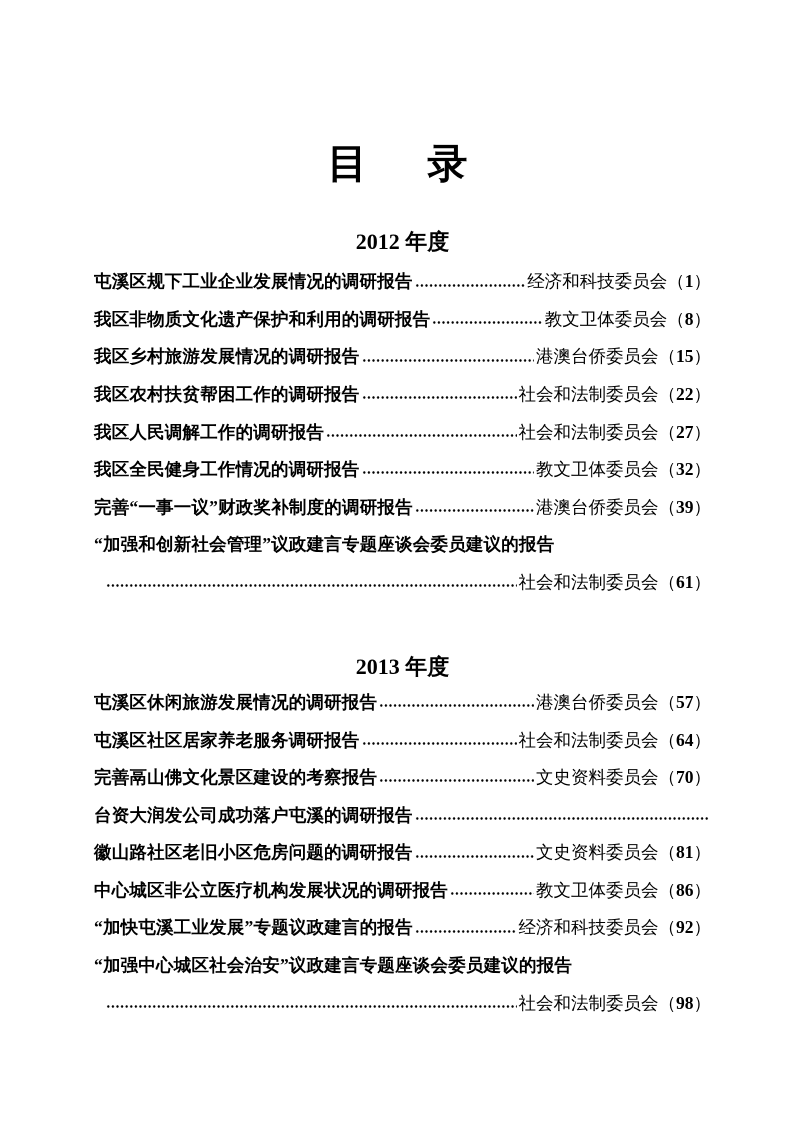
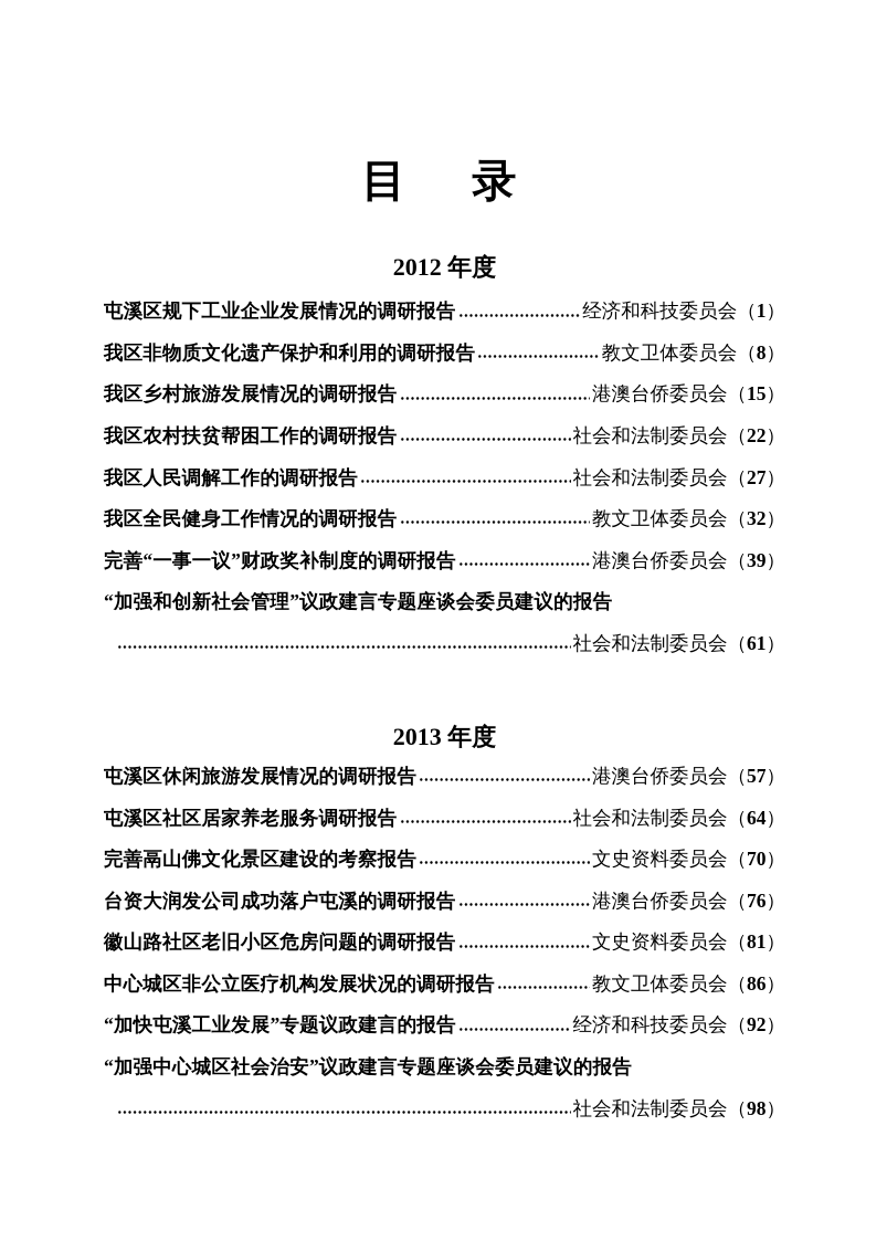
  目 录
  2012 年度
  屯溪区规下工业企业发展情况的调研报告
  经济和科技委员会（1）
  我区非物质文化遗产保护和利用的调研报告
  教文卫体委员会（8）
  我区乡村旅游发展情况的调研报告
  港澳台侨委员会（15）
  我区农村扶贫帮困工作的调研报告
  社会和法制委员会（22）
  我区人民调解工作的调研报告
  社会和法制委员会（27）
  我区全民健身工作情况的调研报告
  教文卫体委员会（32）
  完善“一事一议”财政奖补制度的调研报告
  港澳台侨委员会（39）
  “加强和创新社会管理”议政建言专题座谈会委员建议的报告
  社会和法制委员会（61）
  2013 年度
  屯溪区休闲旅游发展情况的调研报告
  港澳台侨委员会（57）
  屯溪区社区居家养老服务调研报告
  社会和法制委员会（64）
  完善鬲山佛文化景区建设的考察报告
  文史资料委员会（70）
  台资大润发公司成功落户屯溪的调研报告
+ 港澳台侨委员会（76）
  徽山路社区老旧小区危房问题的调研报告
  文史资料委员会（81）
  中心城区非公立医疗机构发展状况的调研报告
  教文卫体委员会（86）
  “加快屯溪工业发展”专题议政建言的报告
  经济和科技委员会（92）
  “加强中心城区社会治安”议政建言专题座谈会委员建议的报告
  社会和法制委员会（98）
